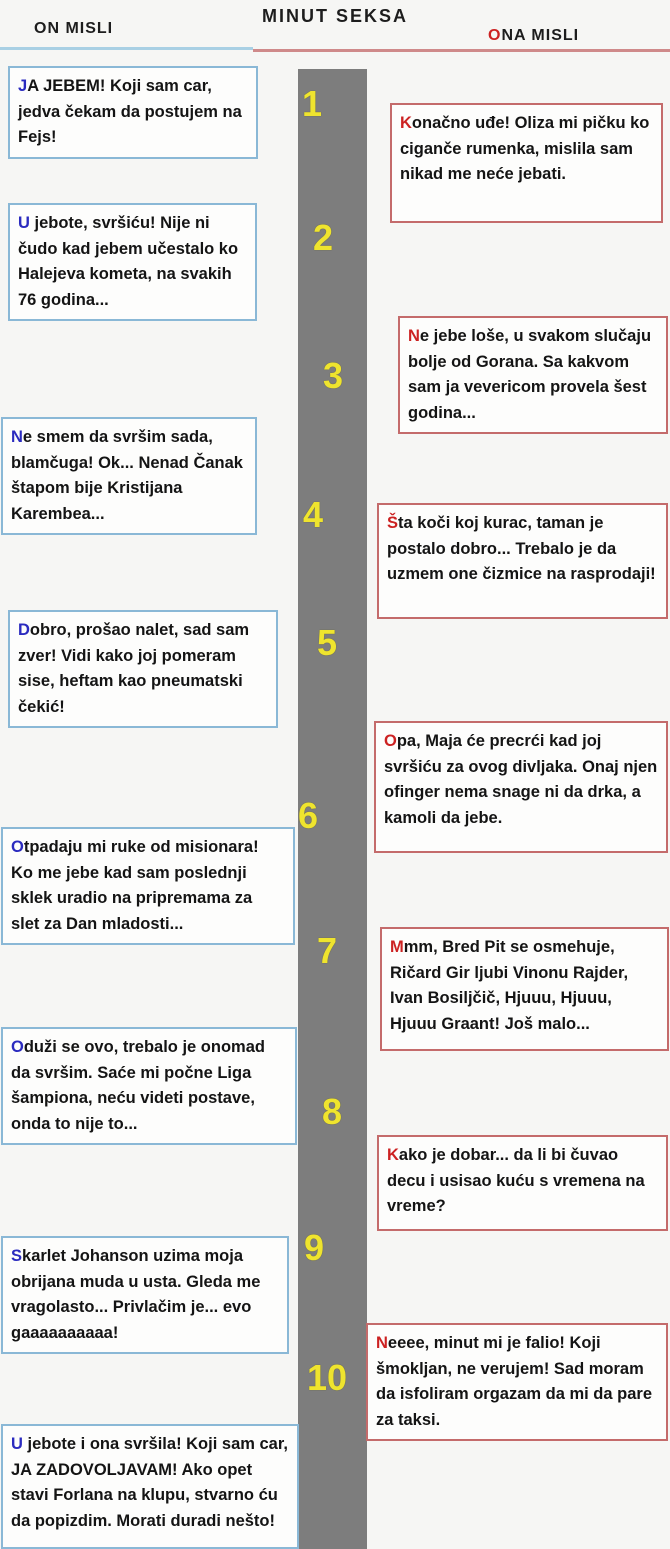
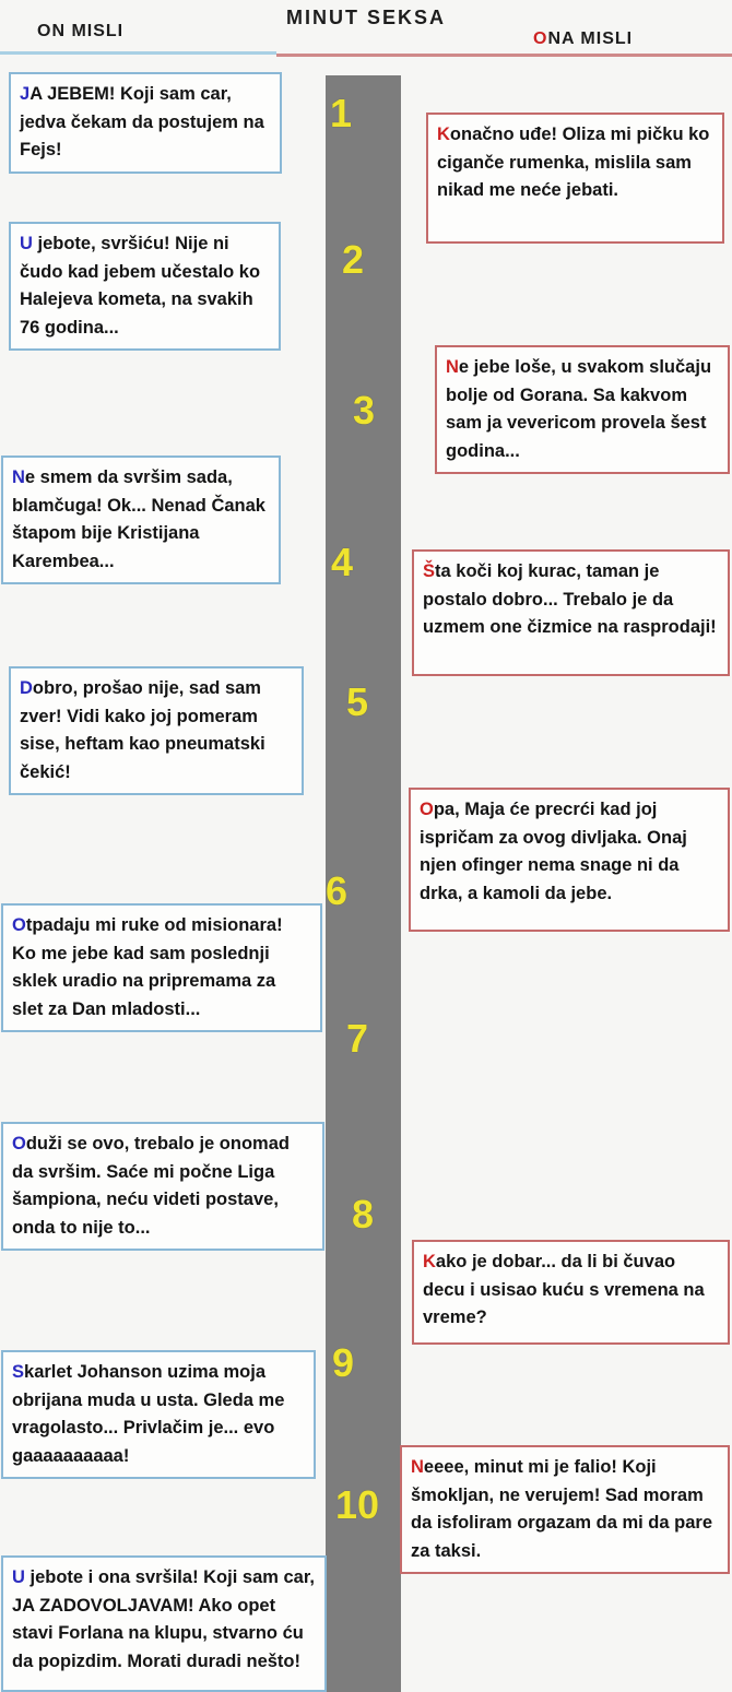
  MINUT SEKSA
  ON MISLI
  ONA MISLI
  1
  2
  3
  4
  5
  6
  7
  8
  9
  10
  JA JEBEM! Koji sam car, jedva čekam da postujem na Fejs!
  U jebote, svršiću! Nije ni čudo kad jebem učestalo ko Halejeva kometa, na svakih 76 godina...
  Ne smem da svršim sada, blamčuga! Ok... Nenad Čanak štapom bije Kristijana Karembea...
- Dobro, prošao nalet, sad sam zver! Vidi kako joj pomeram sise, heftam kao pneumatski čekić!
+ Dobro, prošao nije, sad sam zver! Vidi kako joj pomeram sise, heftam kao pneumatski čekić!
  Otpadaju mi ruke od misionara! Ko me jebe kad sam poslednji sklek uradio na pripremama za slet za Dan mladosti...
  Oduži se ovo, trebalo je onomad da svršim. Saće mi počne Liga šampiona, neću videti postave, onda to nije to...
  Skarlet Johanson uzima moja obrijana muda u usta. Gleda me vragolasto... Privlačim je... evo gaaaaaaaaaa!
  U jebote i ona svršila! Koji sam car, JA ZADOVOLJAVAM! Ako opet stavi Forlana na klupu, stvarno ću da popizdim. Morati duradi nešto!
  Konačno uđe! Oliza mi pičku ko ciganče rumenka, mislila sam nikad me neće jebati.
  Ne jebe loše, u svakom slučaju bolje od Gorana. Sa kakvom sam ja vevericom provela šest godina...
  Šta koči koj kurac, taman je postalo dobro... Trebalo je da uzmem one čizmice na rasprodaji!
- Opa, Maja će precrći kad joj svršiću za ovog divljaka. Onaj njen ofinger nema snage ni da drka, a kamoli da jebe.
+ Opa, Maja će precrći kad joj ispričam za ovog divljaka. Onaj njen ofinger nema snage ni da drka, a kamoli da jebe.
- Mmm, Bred Pit se osmehuje, Ričard Gir ljubi Vinonu Rajder, Ivan Bosiljčič, Hjuuu, Hjuuu, Hjuuu Graant! Još malo...
  Kako je dobar... da li bi čuvao decu i usisao kuću s vremena na vreme?
  Neeee, minut mi je falio! Koji šmokljan, ne verujem! Sad moram da isfoliram orgazam da mi da pare za taksi.
